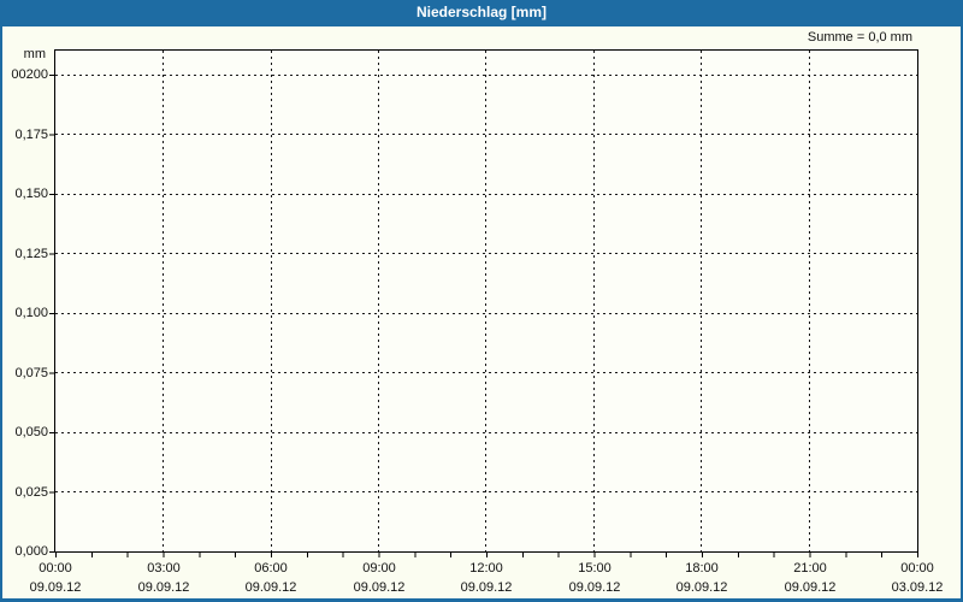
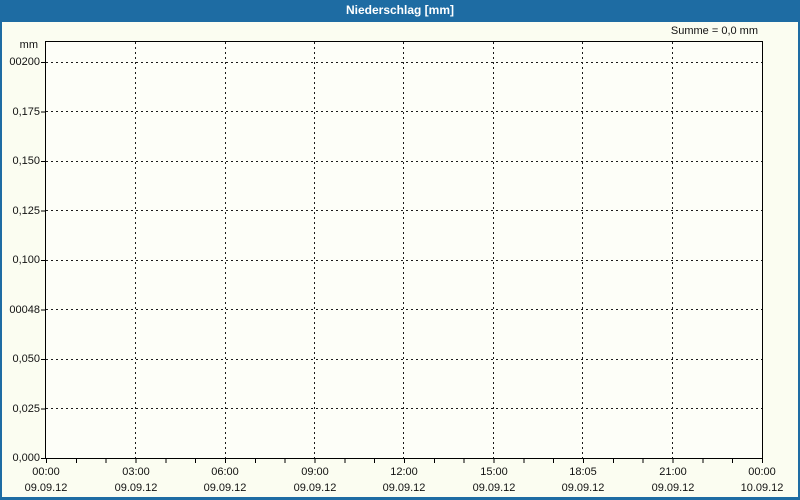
  Niederschlag [mm]
  Summe = 0,0 mm
  mm
  00200
  0,175
  0,150
  0,125
  0,100
- 0,075
+ 00048
  0,050
  0,025
  0,000
  00:00
  09.09.12
  03:00
  09.09.12
  06:00
  09.09.12
  09:00
  09.09.12
  12:00
  09.09.12
  15:00
  09.09.12
- 18:00
+ 18:05
  09.09.12
  21:00
  09.09.12
  00:00
- 03.09.12
+ 10.09.12
